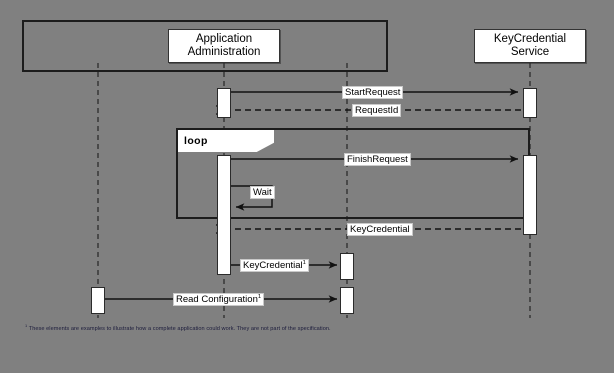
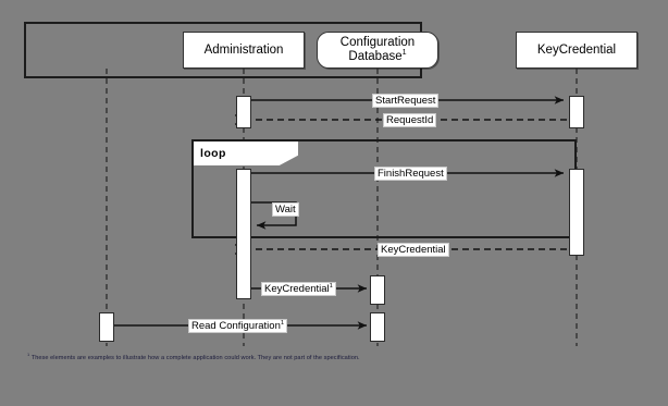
- Application
  Administration
+ Configuration
+ Database1
  KeyCredential
- Service
  loop
  StartRequest
  RequestId
  FinishRequest
  Wait
  KeyCredential
  KeyCredential
  Read Configuration
